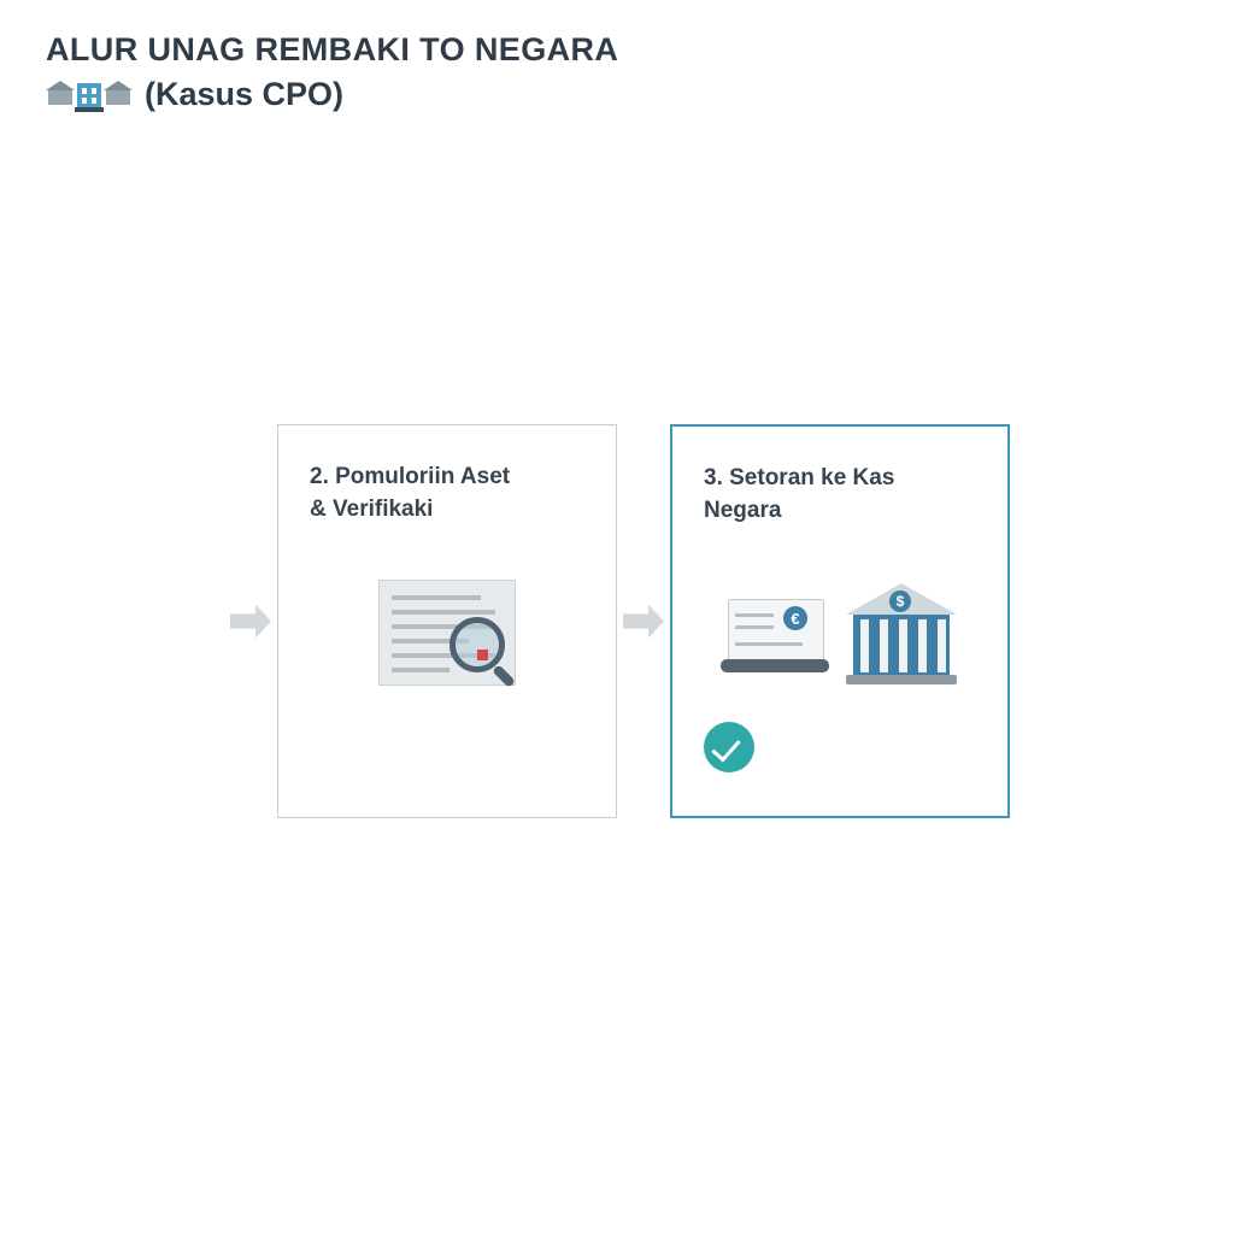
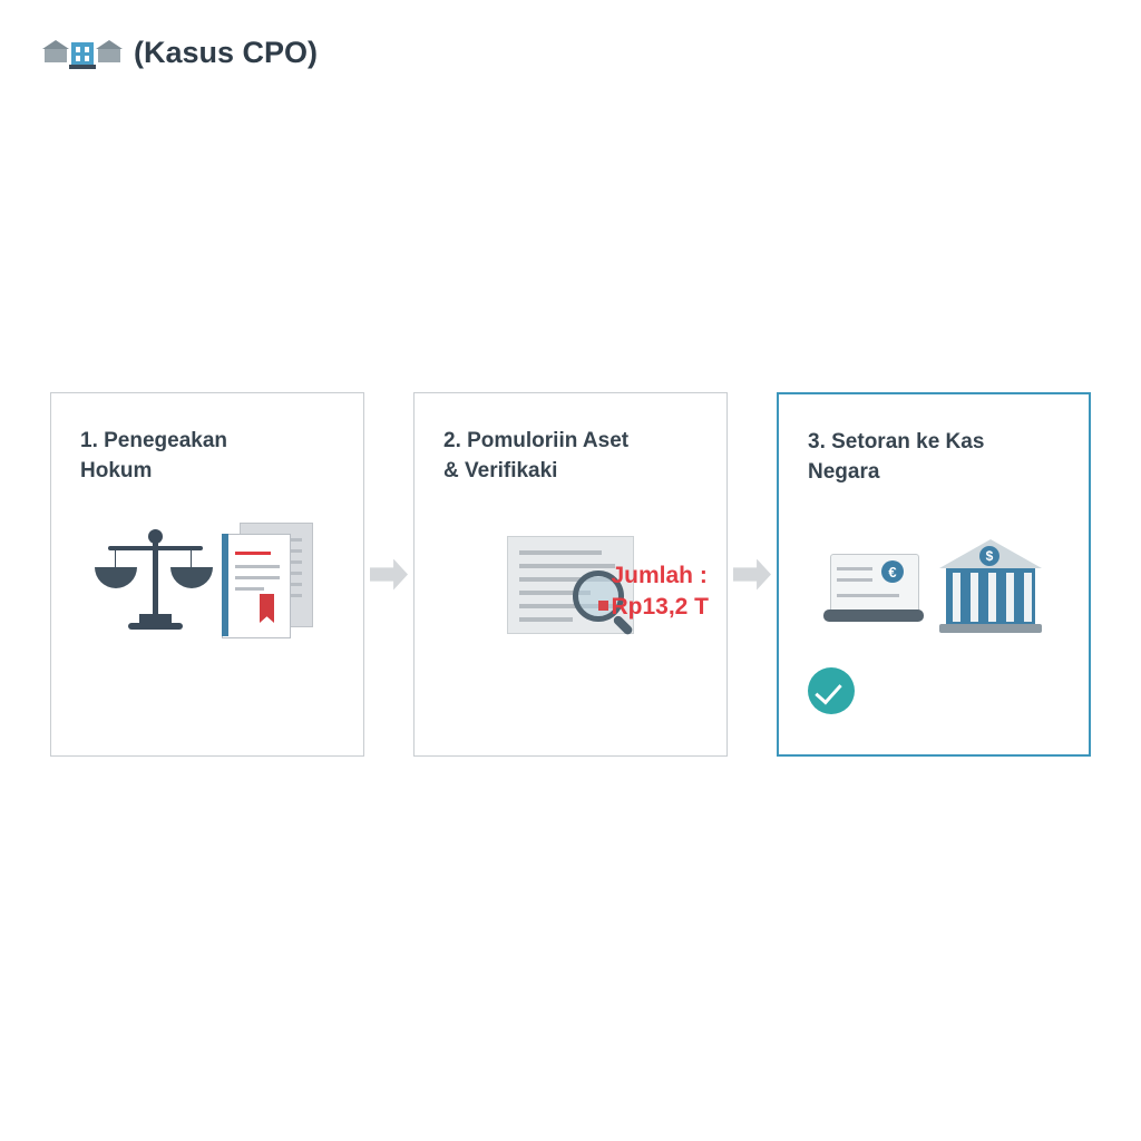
- ALUR UNAG REMBAKI TO NEGARA
  (Kasus CPO)
+ 1. Penegeakan
+ Hokum
  2. Pomuloriin Aset
  & Verifikaki
+ Jumlah :
+ Rp13,2 T
  3. Setoran ke Kas
  Negara
  €
  $
